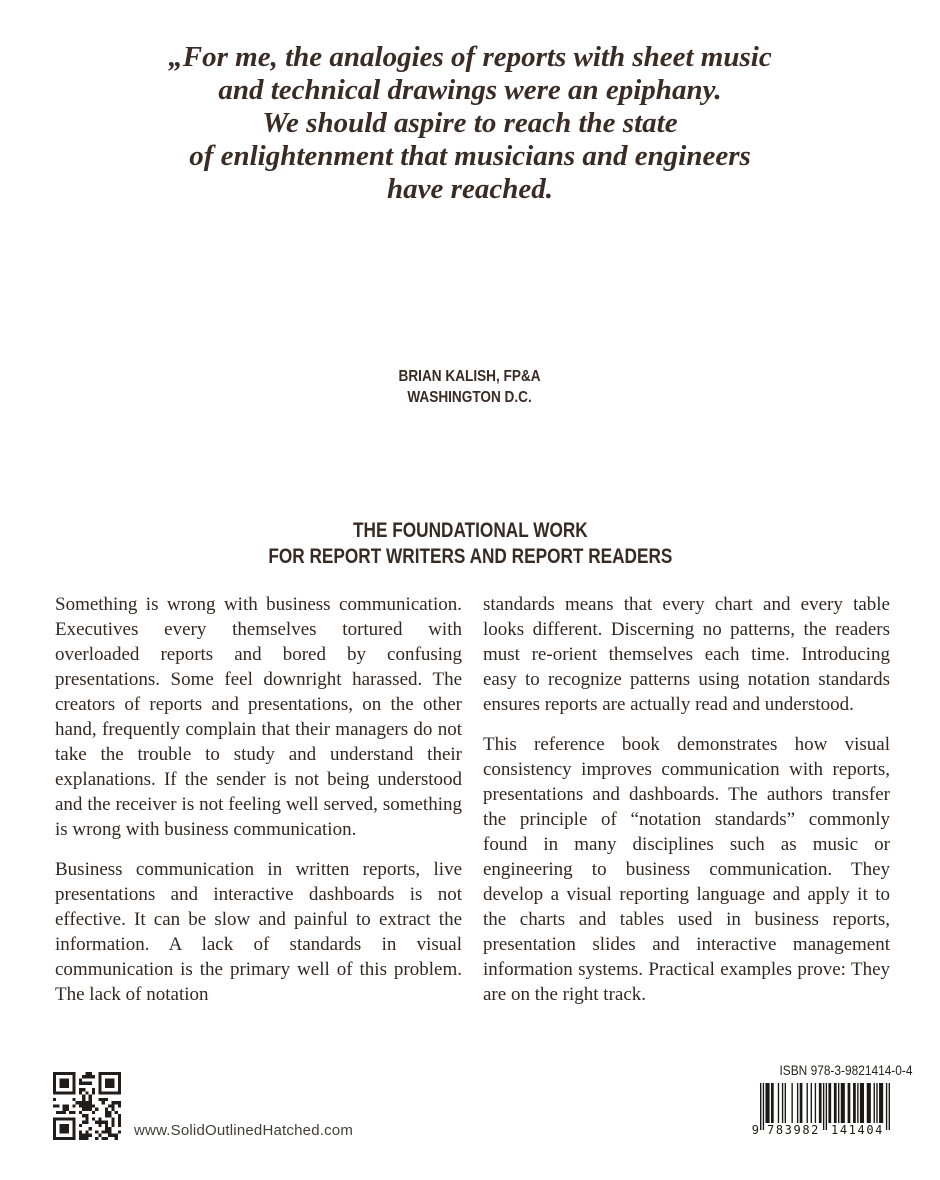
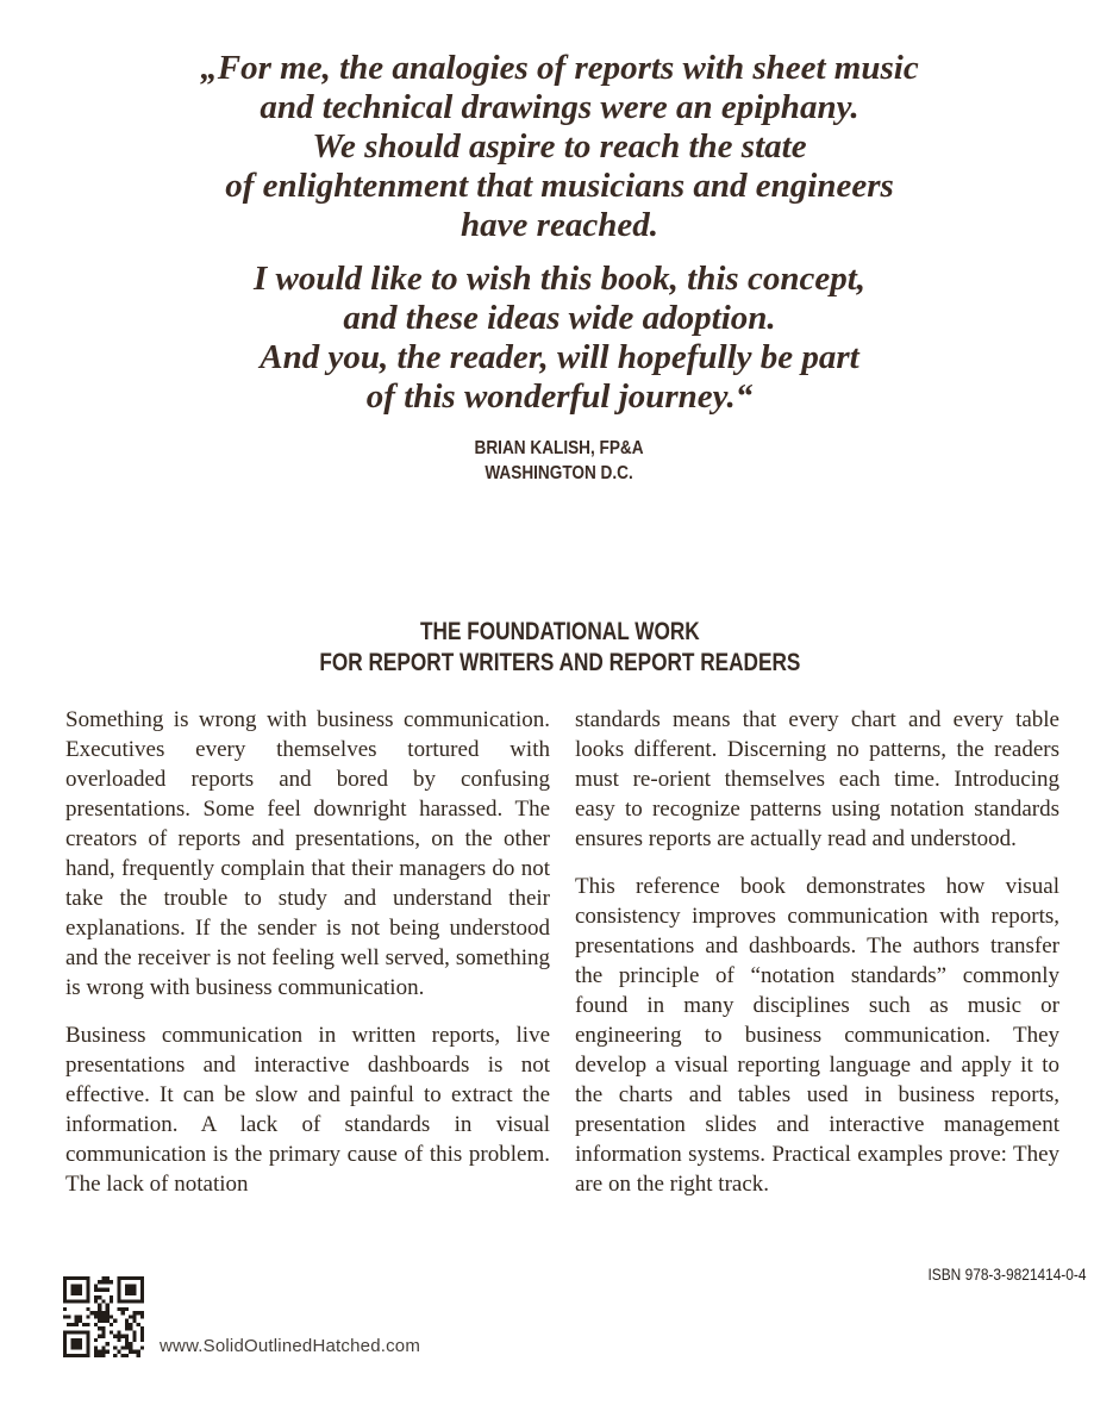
  „For me, the analogies of reports with sheet music
  and technical drawings were an epiphany.
  We should aspire to reach the state
  of enlightenment that musicians and engineers
  have reached.
+ I would like to wish this book, this concept,
+ and these ideas wide adoption.
+ And you, the reader, will hopefully be part
+ of this wonderful journey.“
  BRIAN KALISH, FP&A
  WASHINGTON D.C.
  THE FOUNDATIONAL WORK
  FOR REPORT WRITERS AND REPORT READERS
  Something is wrong with business communication. Executives every themselves tortured with overloaded reports and bored by confusing presentations. Some feel downright harassed. The creators of reports and presentations, on the other hand, frequently complain that their managers do not take the trouble to study and understand their explanations. If the sender is not being understood and the receiver is not feeling well served, something is wrong with business communication.
- Business communication in written reports, live presentations and interactive dashboards is not effective. It can be slow and painful to extract the information. A lack of standards in visual communication is the primary well of this problem. The lack of notation
+ Business communication in written reports, live presentations and interactive dashboards is not effective. It can be slow and painful to extract the information. A lack of standards in visual communication is the primary cause of this problem. The lack of notation
  standards means that every chart and every table looks different. Discerning no patterns, the readers must re-orient themselves each time. Introducing easy to recognize patterns using notation standards ensures reports are actually read and understood.
  This reference book demonstrates how visual consistency improves communication with reports, presentations and dashboards. The authors transfer the principle of “notation standards” commonly found in many disciplines such as music or engineering to business communication. They develop a visual reporting language and apply it to the charts and tables used in business reports, presentation slides and interactive management information systems. Practical examples prove: They are on the right track.
  www.SolidOutlinedHatched.com
  ISBN 978-3-9821414-0-4
- 9
- 783982
- 141404
